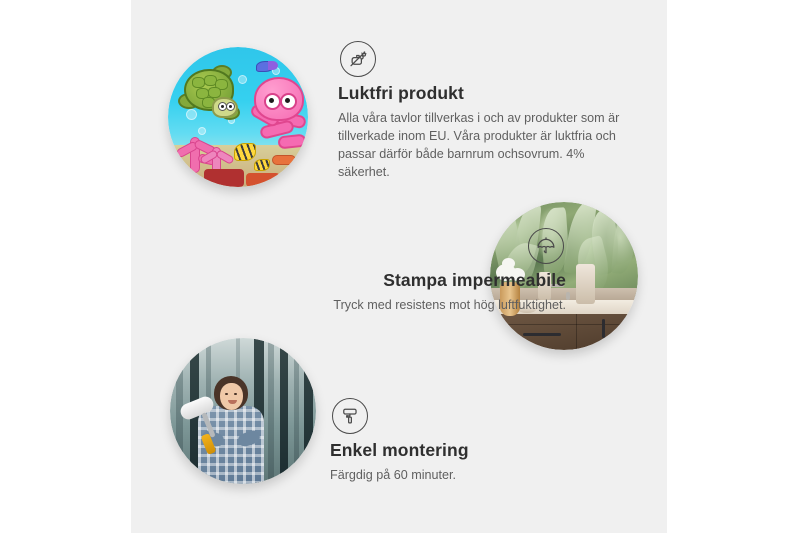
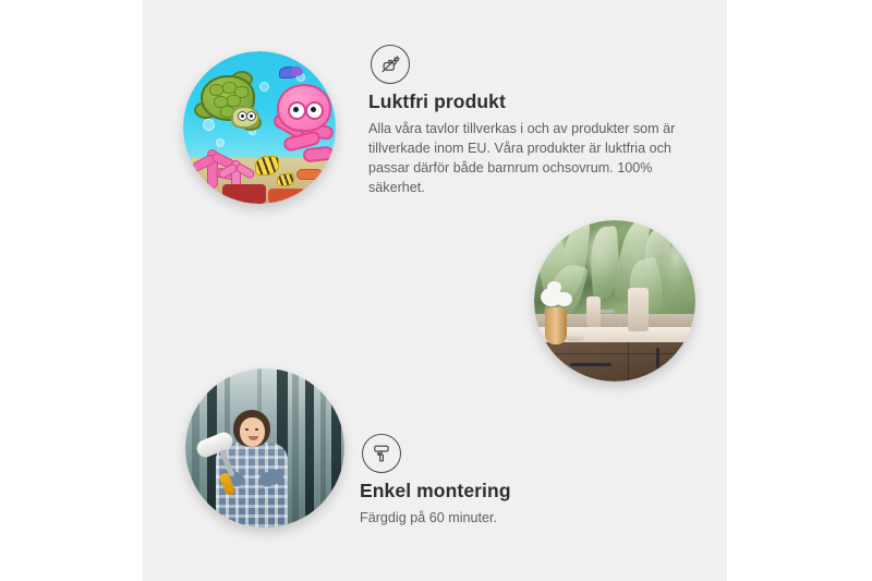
  Luktfri produkt
- Alla våra tavlor tillverkas i och av produkter som är tillverkade inom EU. Våra produkter är luktfria och passar därför både barnrum ochsovrum. 4% säkerhet.
+ Alla våra tavlor tillverkas i och av produkter som är tillverkade inom EU. Våra produkter är luktfria och passar därför både barnrum ochsovrum. 100% säkerhet.
- Stampa impermeabile
- Tryck med resistens mot hög luftfuktighet.
  Enkel montering
  Färgdig på 60 minuter.
